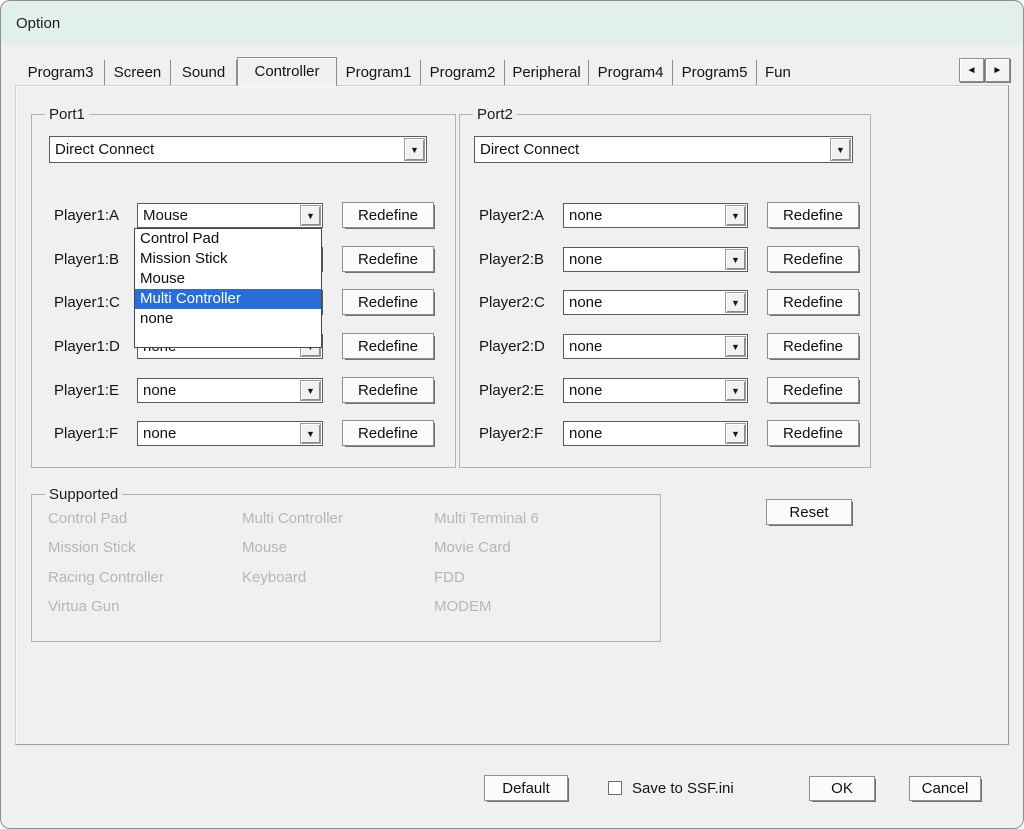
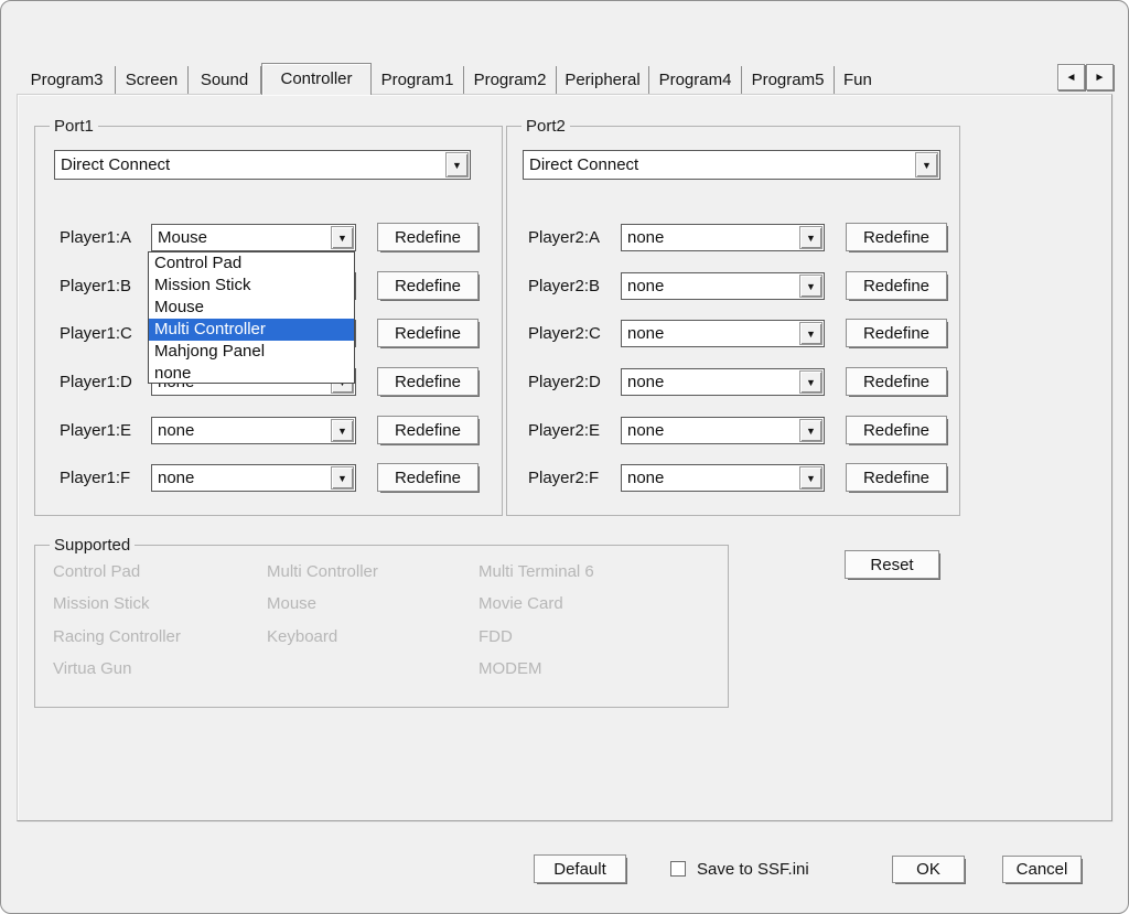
- Option
  Program3
  Screen
  Sound
  Controller
  Program1
  Program2
  Peripheral
  Program4
  Program5
  Fun
  ◄
  ►
  Port1
  Direct Connect
  ▼
  Player1:A
  Mouse
  ▼
  Redefine
  Player1:B
  Redefine
  Player1:C
  Redefine
  Player1:D
  Redefine
  Player1:E
  none
  ▼
  Redefine
  Player1:F
  none
  ▼
  Redefine
  Port2
  Direct Connect
  ▼
  Player2:A
  none
  ▼
  Redefine
  Player2:B
  none
  ▼
  Redefine
  Player2:C
  none
  ▼
  Redefine
  Player2:D
  none
  ▼
  Redefine
  Player2:E
  none
  ▼
  Redefine
  Player2:F
  none
  ▼
  Redefine
  Control Pad
  Mission Stick
  Mouse
  Multi Controller
+ Mahjong Panel
  none
  Supported
  Control Pad
  Mission Stick
  Racing Controller
  Virtua Gun
  Multi Controller
  Mouse
  Keyboard
  Multi Terminal 6
  Movie Card
  FDD
  MODEM
  Reset
  Default
  Save to SSF.ini
  OK
  Cancel
